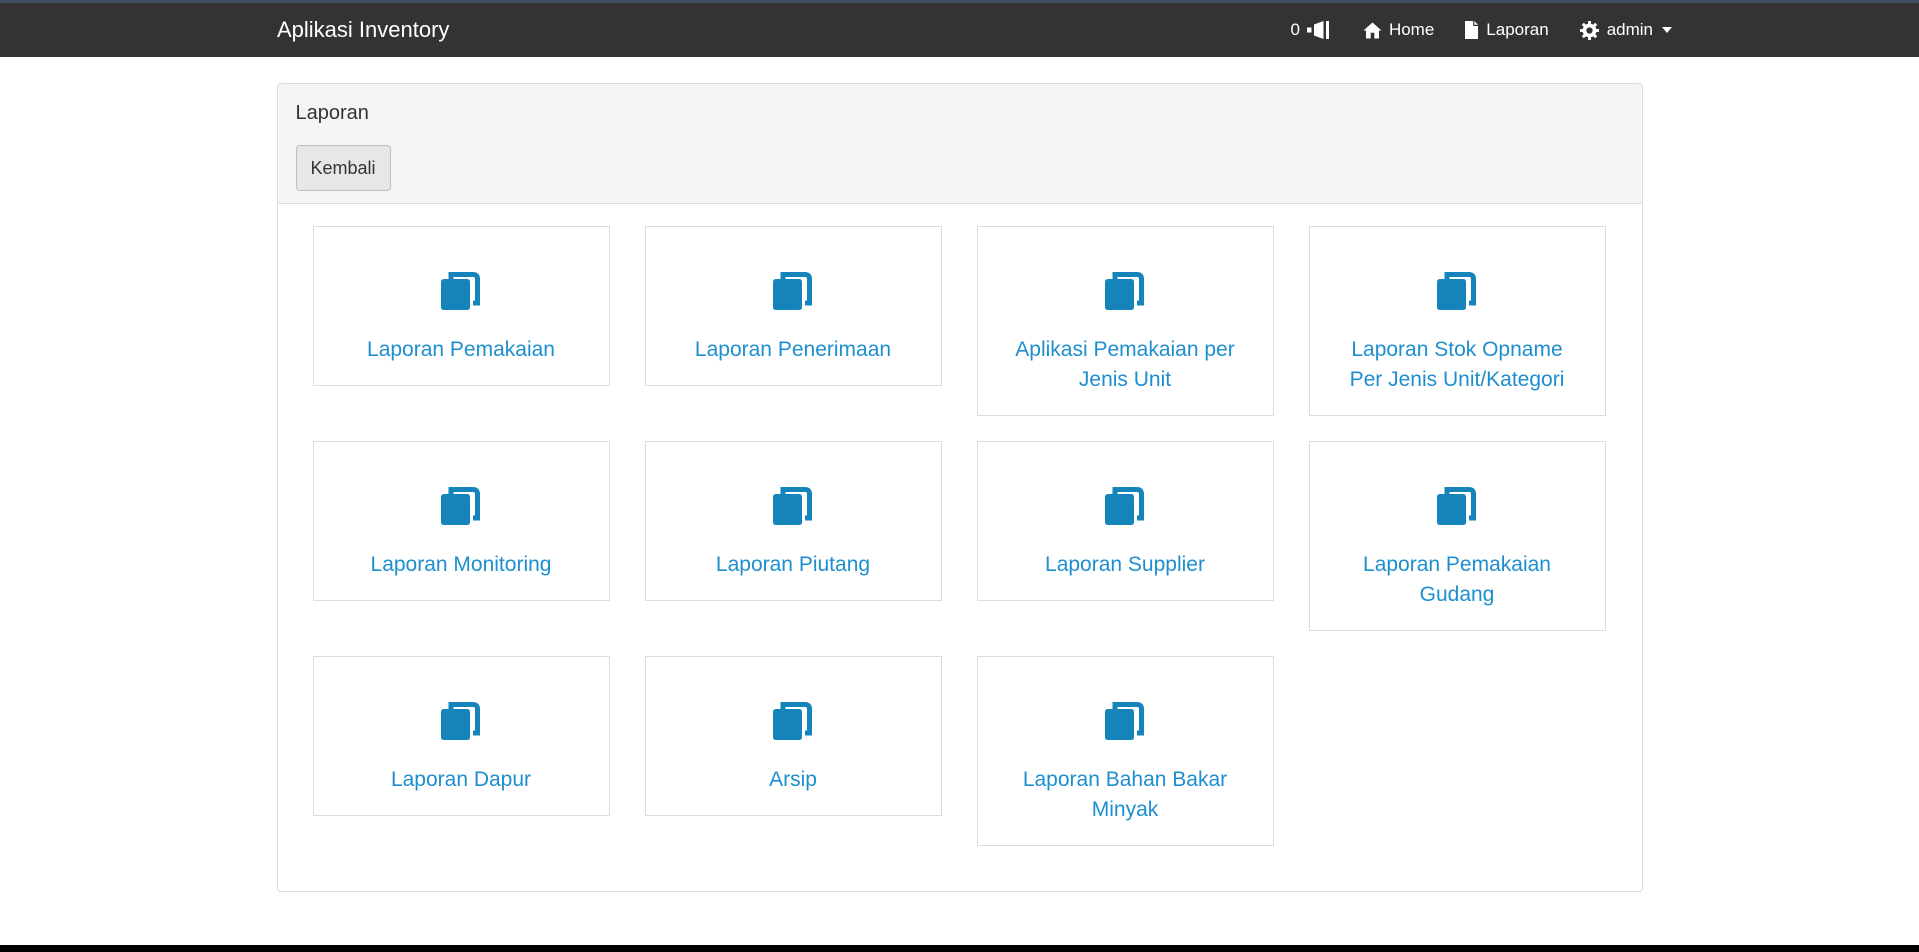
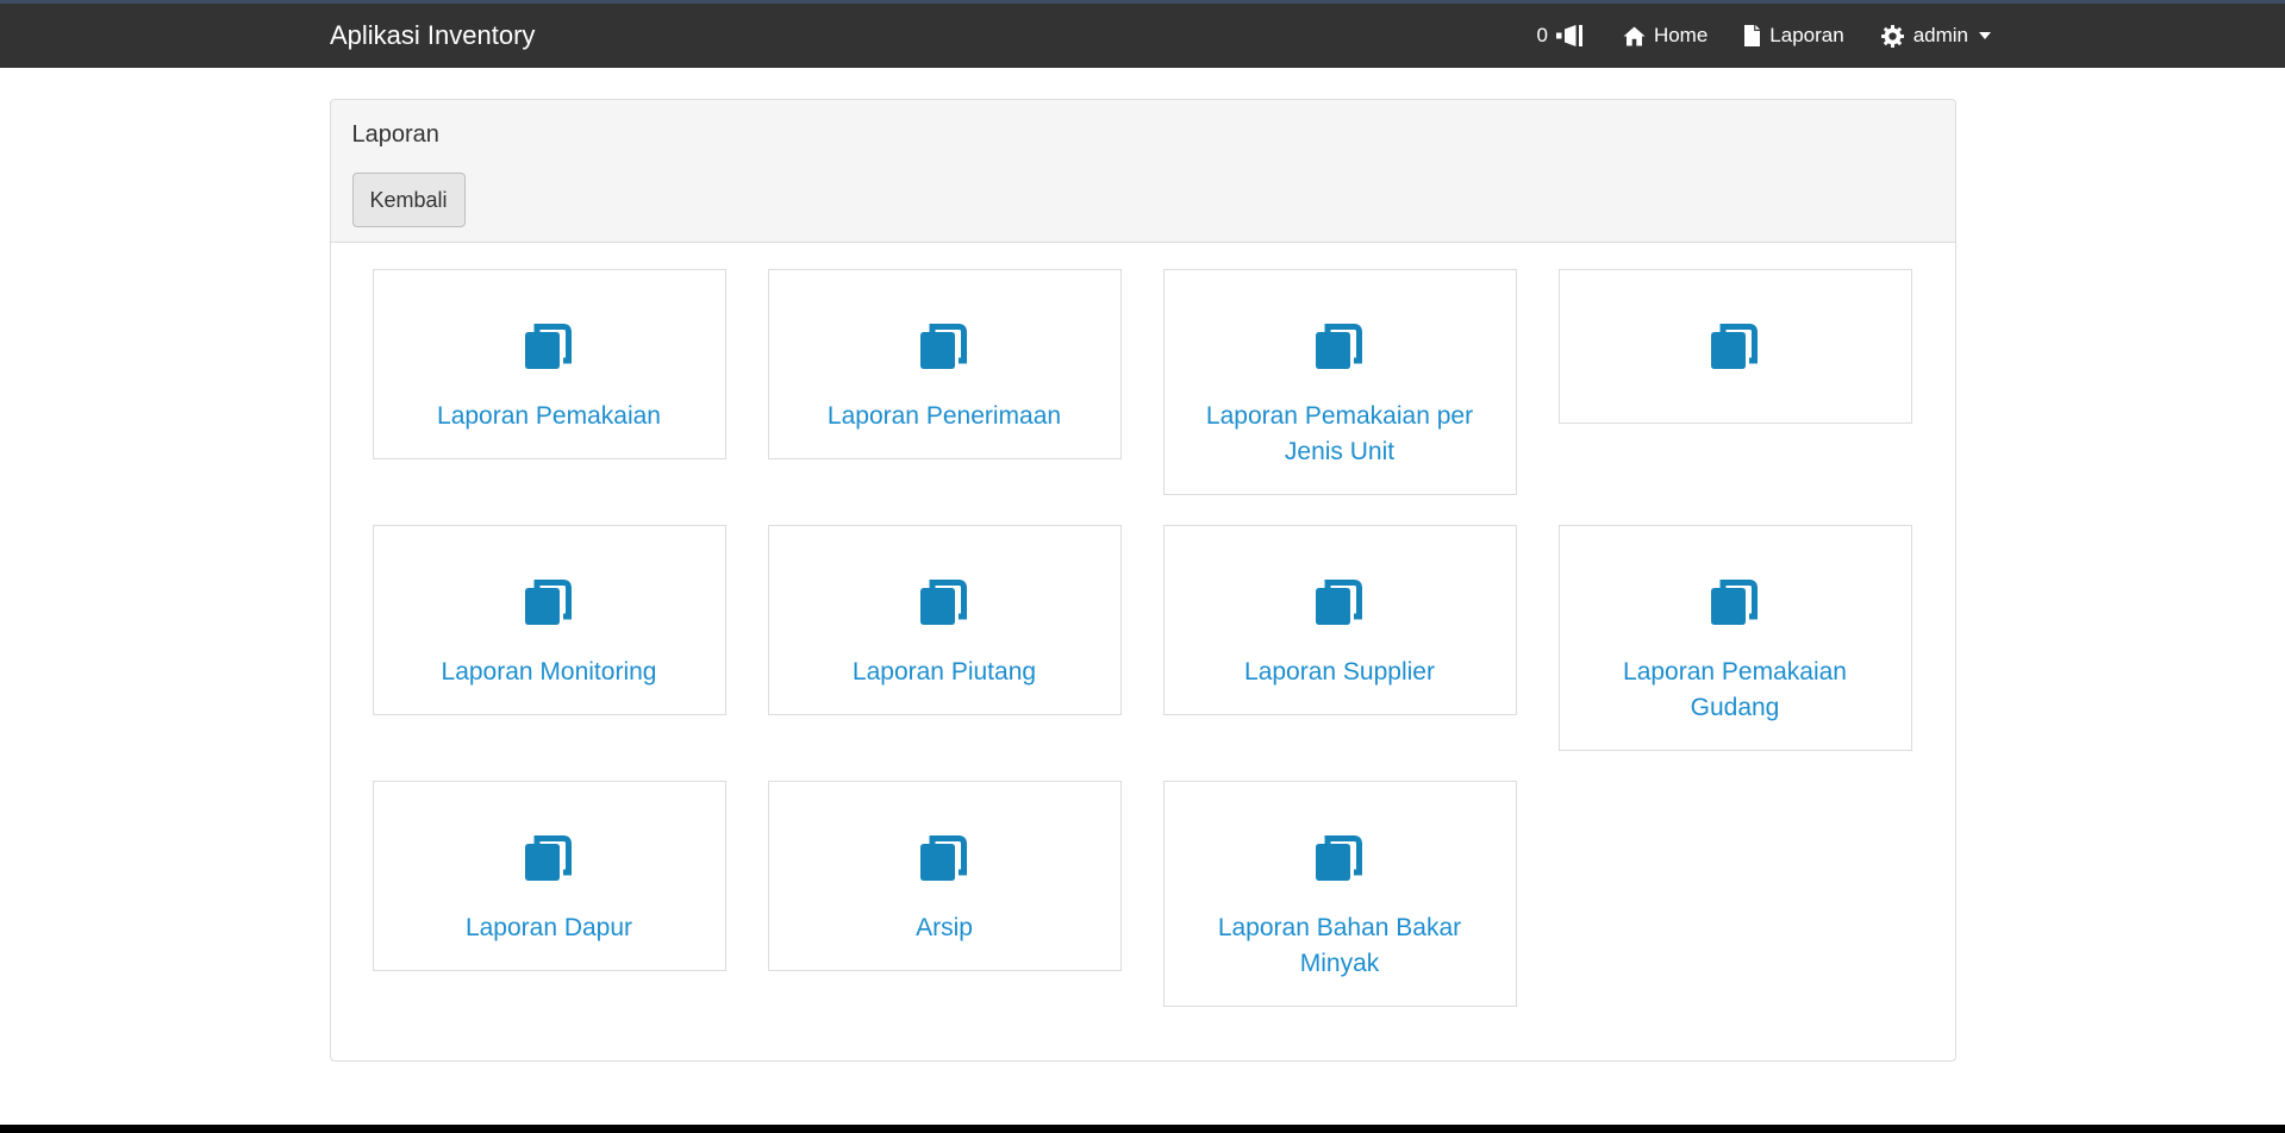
  Aplikasi Inventory
  0
  Home
  Laporan
  admin
  Laporan
  Kembali
  Laporan Pemakaian
  Laporan Penerimaan
- Aplikasi Pemakaian per Jenis Unit
+ Laporan Pemakaian per Jenis Unit
- Laporan Stok Opname Per Jenis Unit/Kategori
  Laporan Monitoring
  Laporan Piutang
  Laporan Supplier
  Laporan Pemakaian Gudang
  Laporan Dapur
  Arsip
  Laporan Bahan Bakar Minyak
